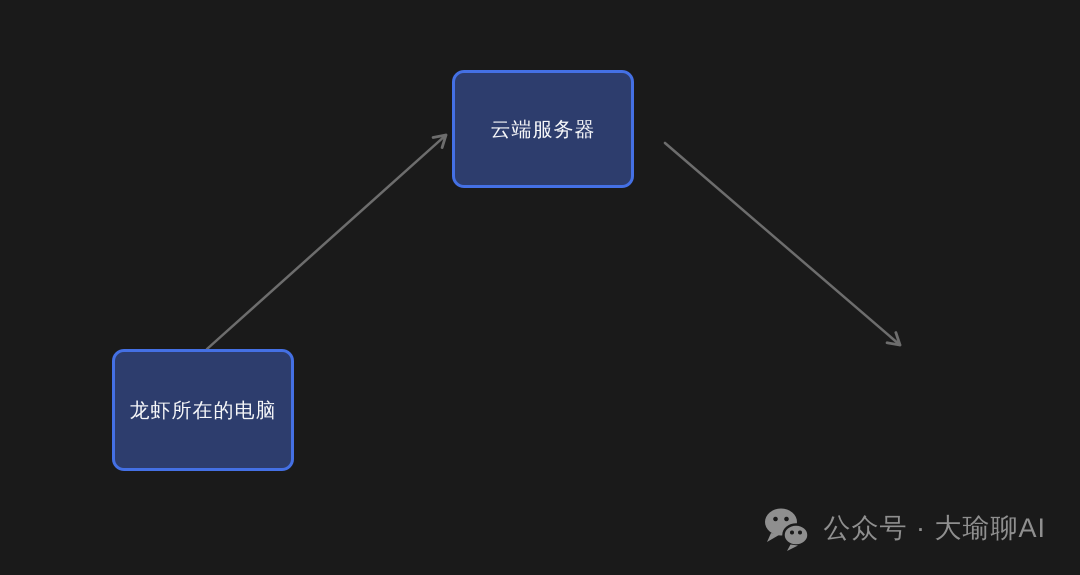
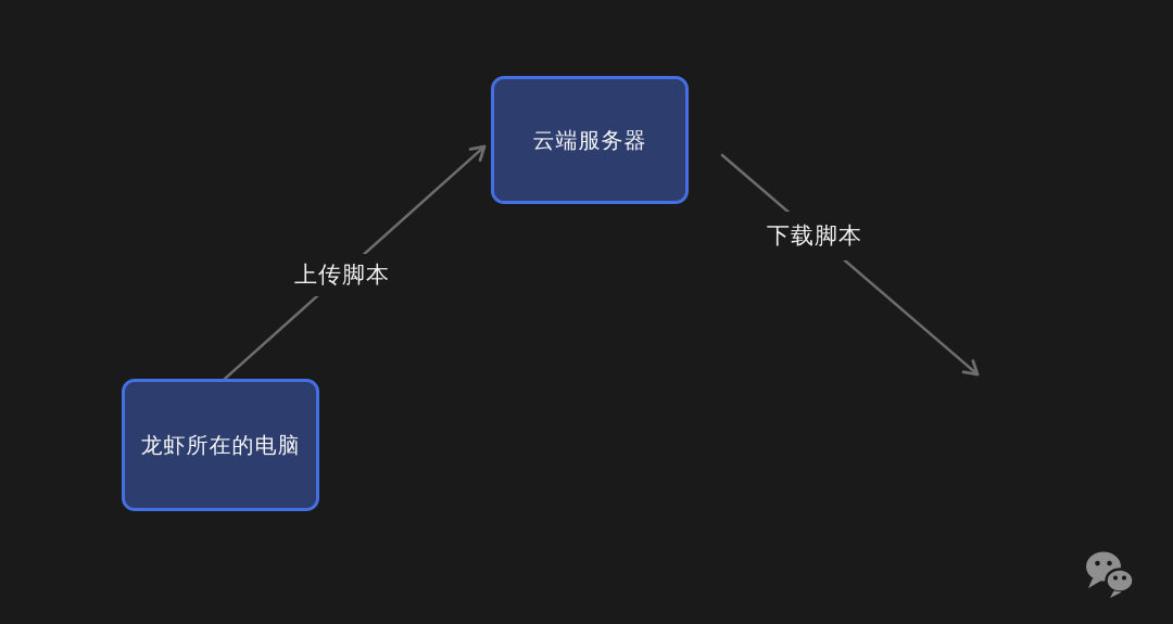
+ 上传脚本
+ 下载脚本
  云端服务器
  龙虾所在的电脑
- 公众号 · 大瑜聊AI
